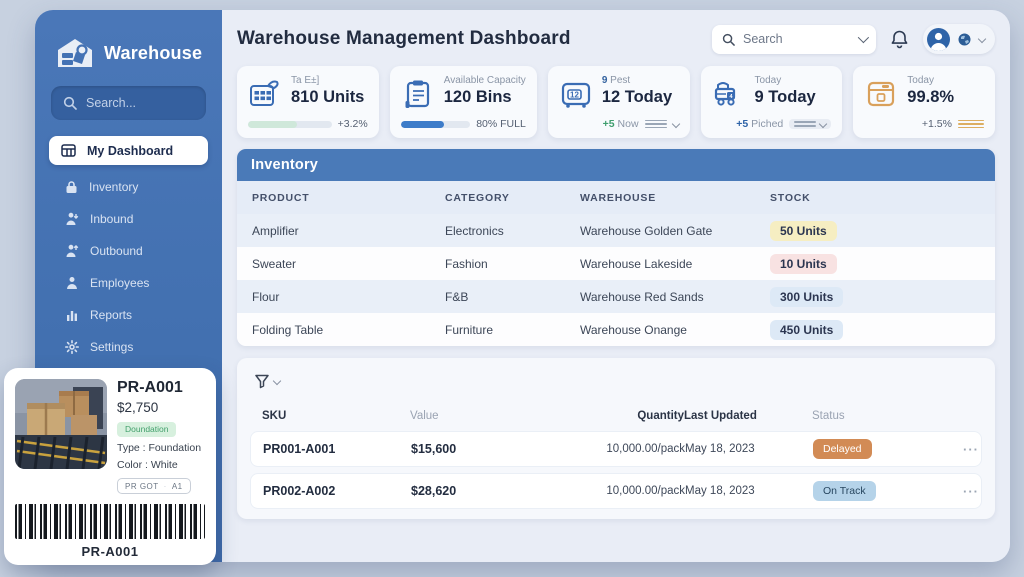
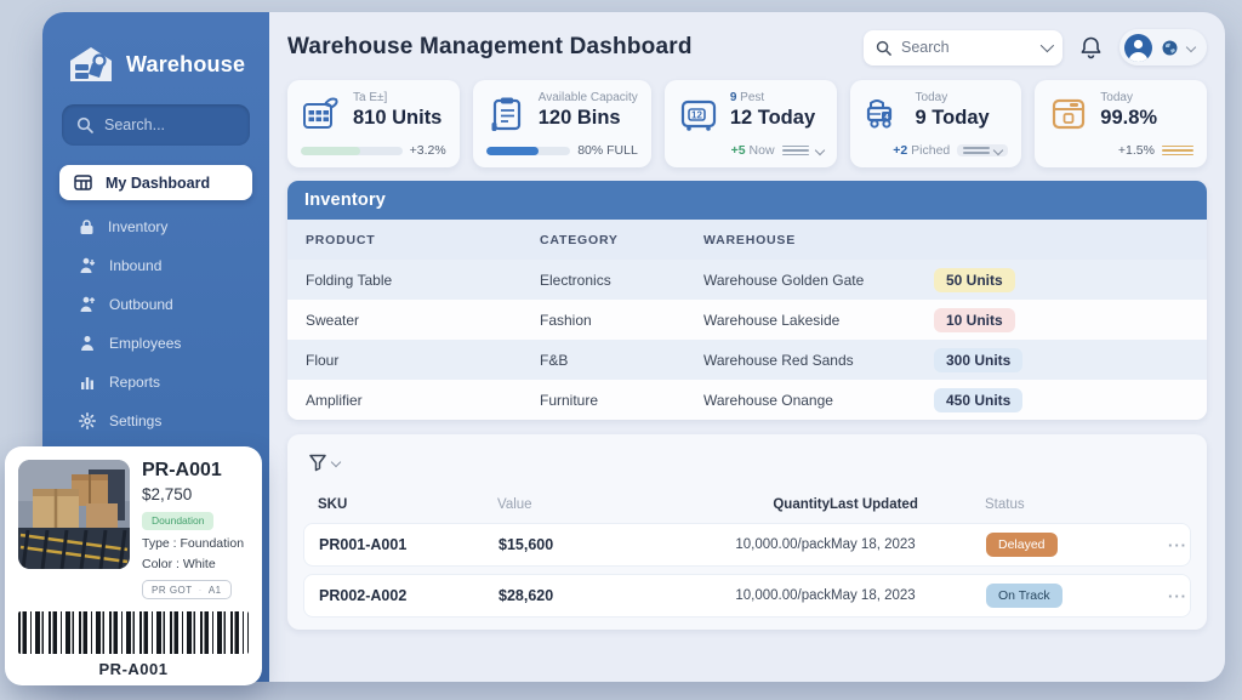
  Warehouse
  Search...
  My Dashboard
  Inventory
  Inbound
  Outbound
  Employees
  Reports
  Settings
  Warehouse Management Dashboard
  Search
  Ta E±]
  810 Units
  +3.2%
  Available Capacity
  120 Bins
  80% FULL
  12
  9 Pest
  12 Today
  +5 Now
  Today
  9 Today
- +5 Piched
+ +2 Piched
  Today
  99.8%
  +1.5%
  Inventory
  PRODUCT
  CATEGORY
  WAREHOUSE
- STOCK
- Amplifier
+ Folding Table
  Electronics
  Warehouse Golden Gate
  50 Units
  Sweater
  Fashion
  Warehouse Lakeside
  10 Units
  Flour
  F&B
  Warehouse Red Sands
  300 Units
- Folding Table
+ Amplifier
  Furniture
  Warehouse Onange
  450 Units
  SKU
  Value
  Quantity
  Last Updated
  Status
  PR001-A001
  $15,600
  10,000.00/pack
  May 18, 2023
  Delayed
  ···
  PR002-A002
  $28,620
  10,000.00/pack
  May 18, 2023
  On Track
  ···
  PR-A001
  $2,750
  Doundation
  Type : Foundation
  Color : White
  PR GOT
  A1
  PR-A001
